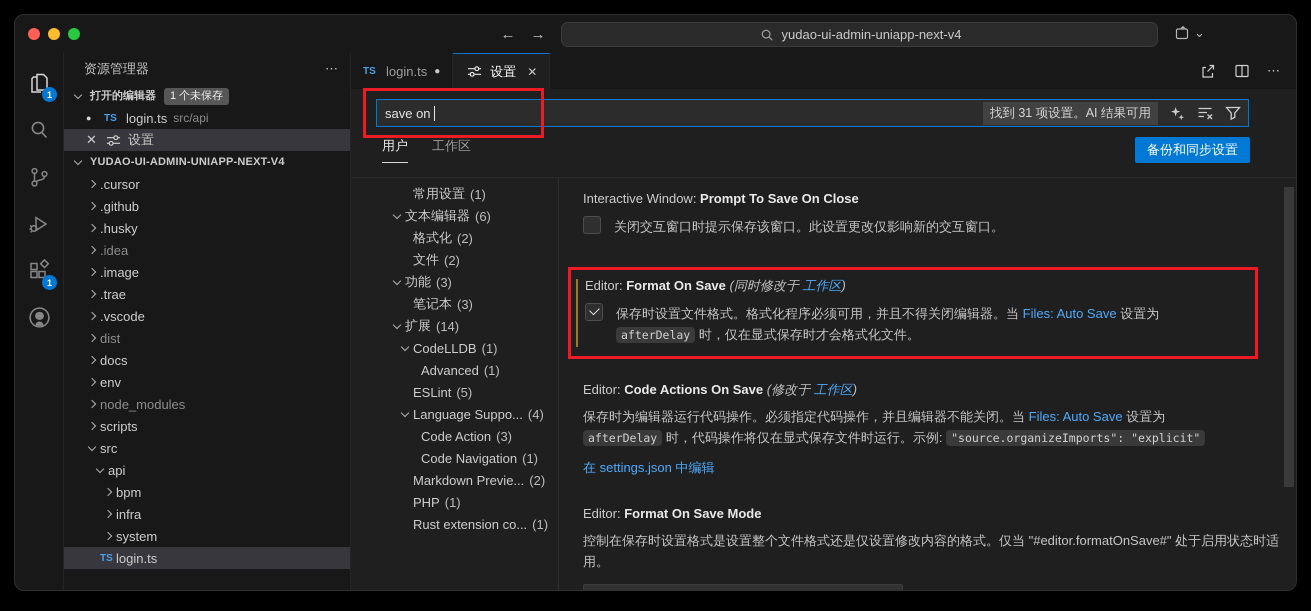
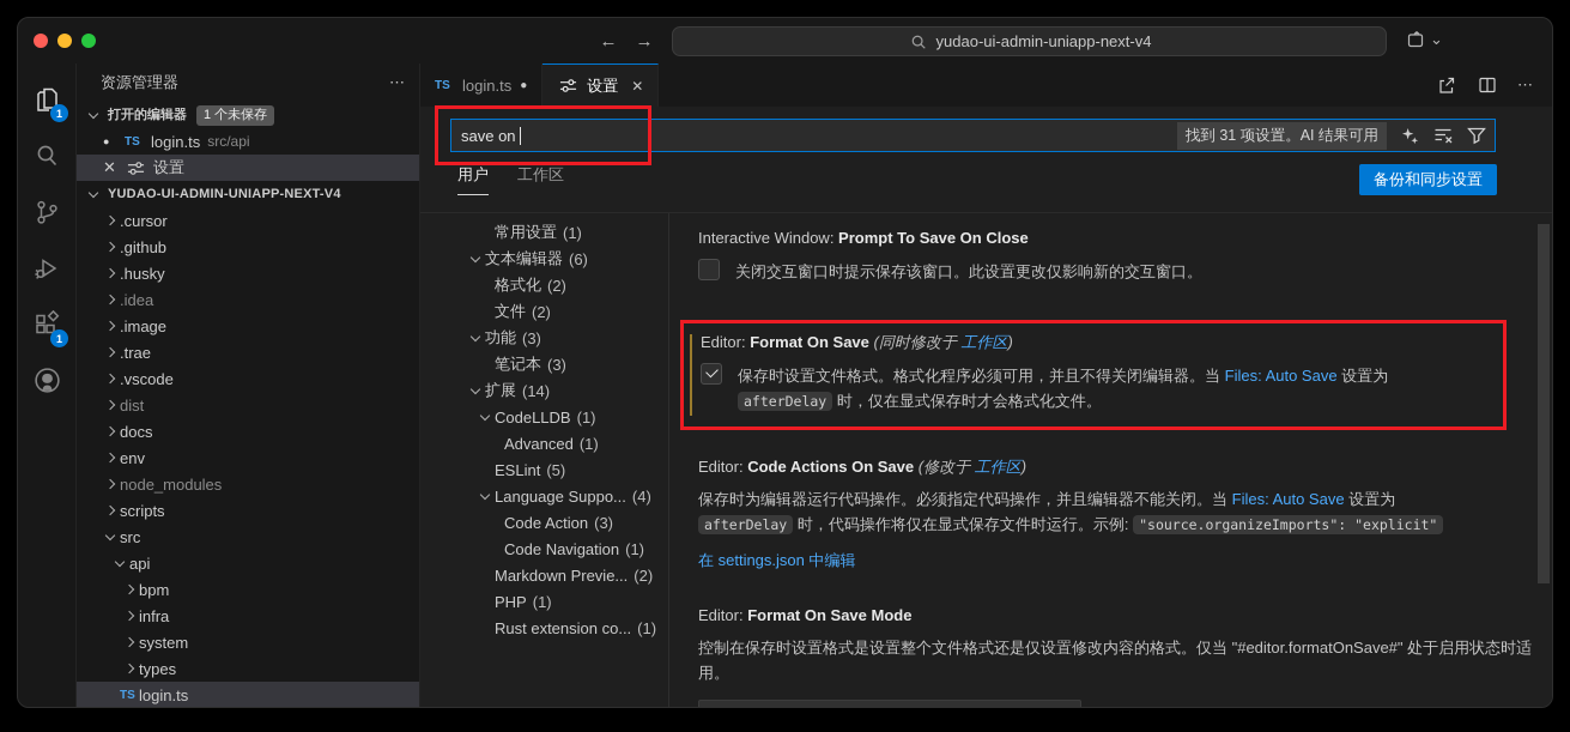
  ←
  →
  yudao-ui-admin-uniapp-next-v4
  ⌄
  1
  1
  资源管理器
  ⋯
  打开的编辑器
  1 个未保存
  ●
  TS
  login.ts
  src/api
  ✕
  设置
  YUDAO-UI-ADMIN-UNIAPP-NEXT-V4
  .cursor
  .github
  .husky
  .idea
  .image
  .trae
  .vscode
  dist
  docs
  env
  node_modules
  scripts
  src
  api
  bpm
  infra
  system
+ types
  TS
  login.ts
  TS
  login.ts
  ●
  设置
  ✕
  ⋯
  save on
  找到 31 项设置。AI 结果可用
  用户
  工作区
  备份和同步设置
  常用设置
  (1)
  文本编辑器
  (6)
  格式化
  (2)
  文件
  (2)
  功能
  (3)
  笔记本
  (3)
  扩展
  (14)
  CodeLLDB
  (1)
  Advanced
  (1)
  ESLint
  (5)
  Language Suppo...
  (4)
  Code Action
  (3)
  Code Navigation
  (1)
  Markdown Previe...
  (2)
  PHP
  (1)
  Rust extension co...
  (1)
  Interactive Window: Prompt To Save On Close
  关闭交互窗口时提示保存该窗口。此设置更改仅影响新的交互窗口。
  Editor: Format On Save (同时修改于 工作区)
  保存时设置文件格式。格式化程序必须可用，并且不得关闭编辑器。当 Files: Auto Save 设置为 afterDelay 时，仅在显式保存时才会格式化文件。
  Editor: Code Actions On Save (修改于 工作区)
  保存时为编辑器运行代码操作。必须指定代码操作，并且编辑器不能关闭。当 Files: Auto Save 设置为 afterDelay 时，代码操作将仅在显式保存文件时运行。示例: "source.organizeImports": "explicit"
  在 settings.json 中编辑
  Editor: Format On Save Mode
  控制在保存时设置格式是设置整个文件格式还是仅设置修改内容的格式。仅当 "#editor.formatOnSave#" 处于启用状态时适用。
